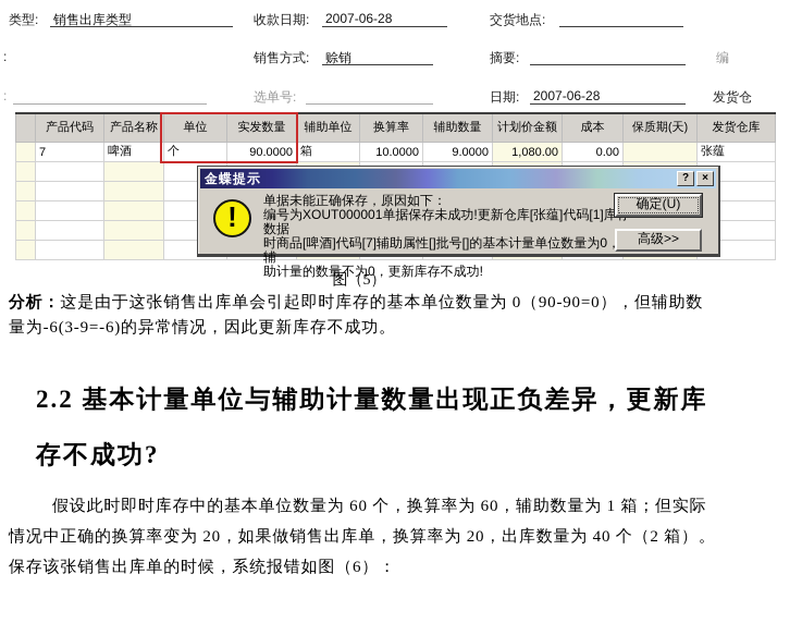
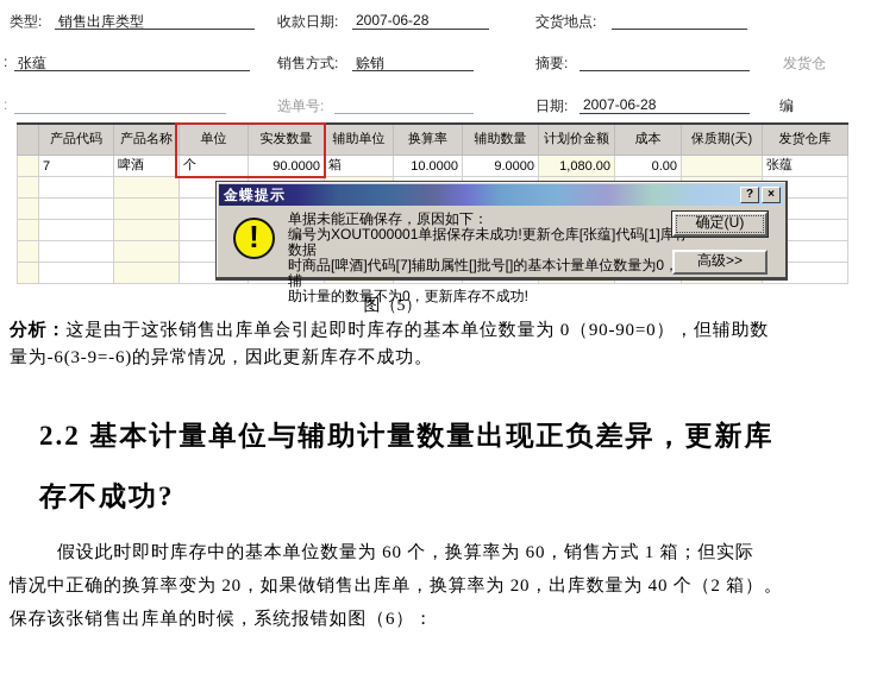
  类型:
  销售出库类型
  收款日期:
  2007-06-28
  交货地点:
  :
+ 张蕴
  销售方式:
  赊销
  摘要:
- 编
+ 发货仓
  :
  选单号:
  日期:
  2007-06-28
- 发货仓
+ 编
  	产品代码	产品名称	单位	实发数量	辅助单位	换算率	辅助数量	计划价金额	成本	保质期(天)	发货仓库
  	7	啤酒	个	90.0000	箱	10.0000	9.0000	1,080.00	0.00		张蕴
  金蝶提示
  ?
  ×
  !
  单据未能正确保存，原因如下：
  编号为XOUT000001单据保存未成功!更新仓库[张蕴]代码[1]库数据
  时商品[啤酒]代码[7]辅助属性[]批号[]的基本计量单位数量为0辅
  助计量的数量不为0，更新库存不成功!
  确定(U)
  高级>>
  图（5）
  分析：这是由于这张销售出库单会引起即时库存的基本单位数量为 0（90-90=0），但辅助数
  量为-6(3-9=-6)的异常情况，因此更新库存不成功。
  2.2 基本计量单位与辅助计量数量出现正负差异，更新库
  存不成功?
- 假设此时即时库存中的基本单位数量为 60 个，换算率为 60，辅助数量为 1 箱；但实际
+ 假设此时即时库存中的基本单位数量为 60 个，换算率为 60，销售方式 1 箱；但实际
  情况中正确的换算率变为 20，如果做销售出库单，换算率为 20，出库数量为 40 个（2 箱）。
  保存该张销售出库单的时候，系统报错如图（6）：
